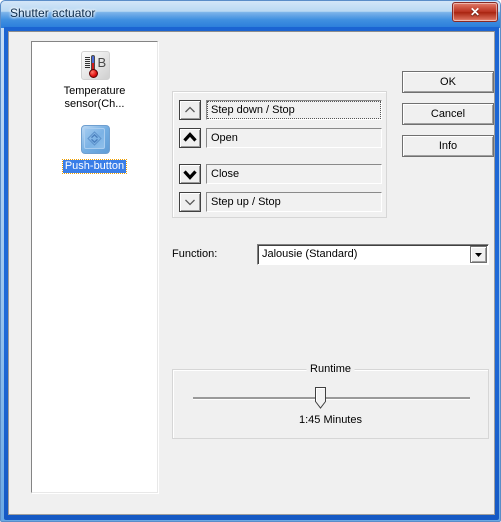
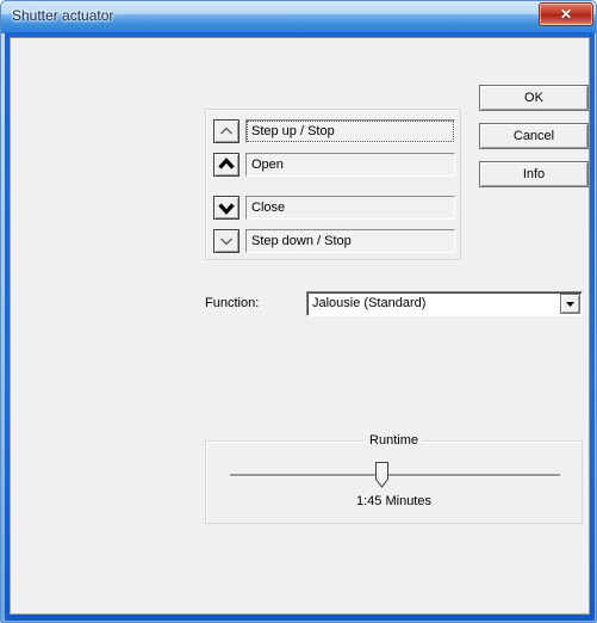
  Shutter actuator
  ✕
- B
- Temperature sensor(Ch...
- Push-button
  OK
  Cancel
  Info
- Step down / Stop
+ Step up / Stop
  Open
  Close
- Step up / Stop
+ Step down / Stop
  Function:
  Jalousie (Standard)
  Runtime
  1:45 Minutes
